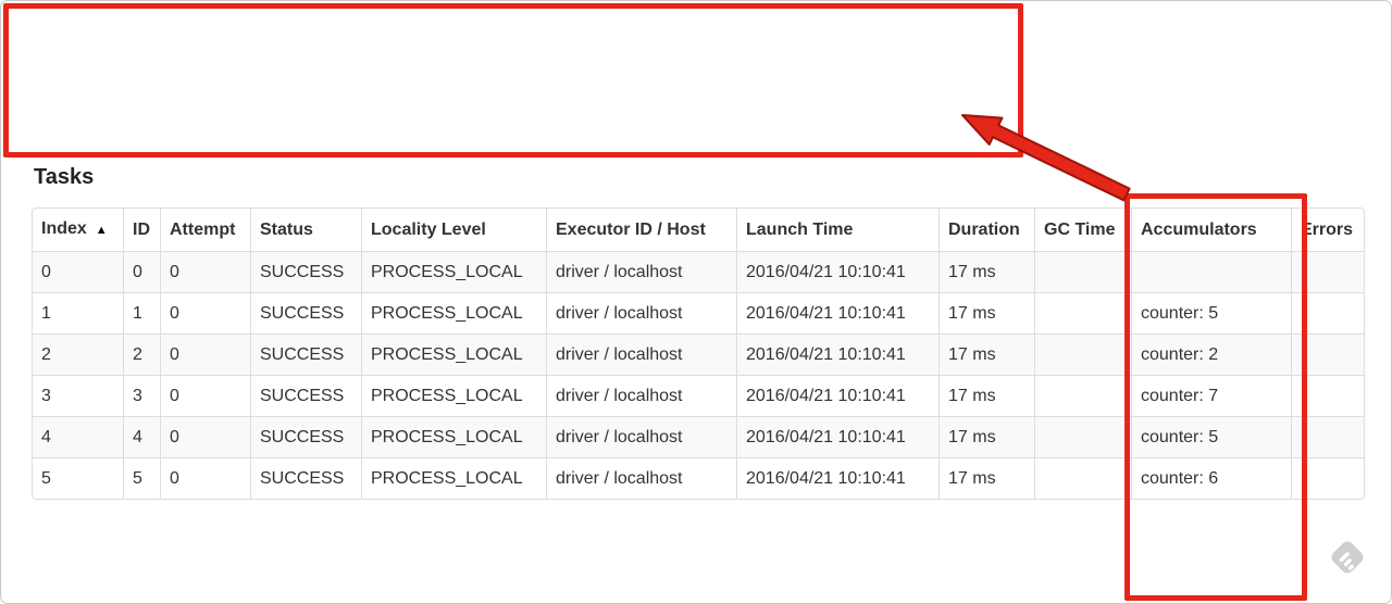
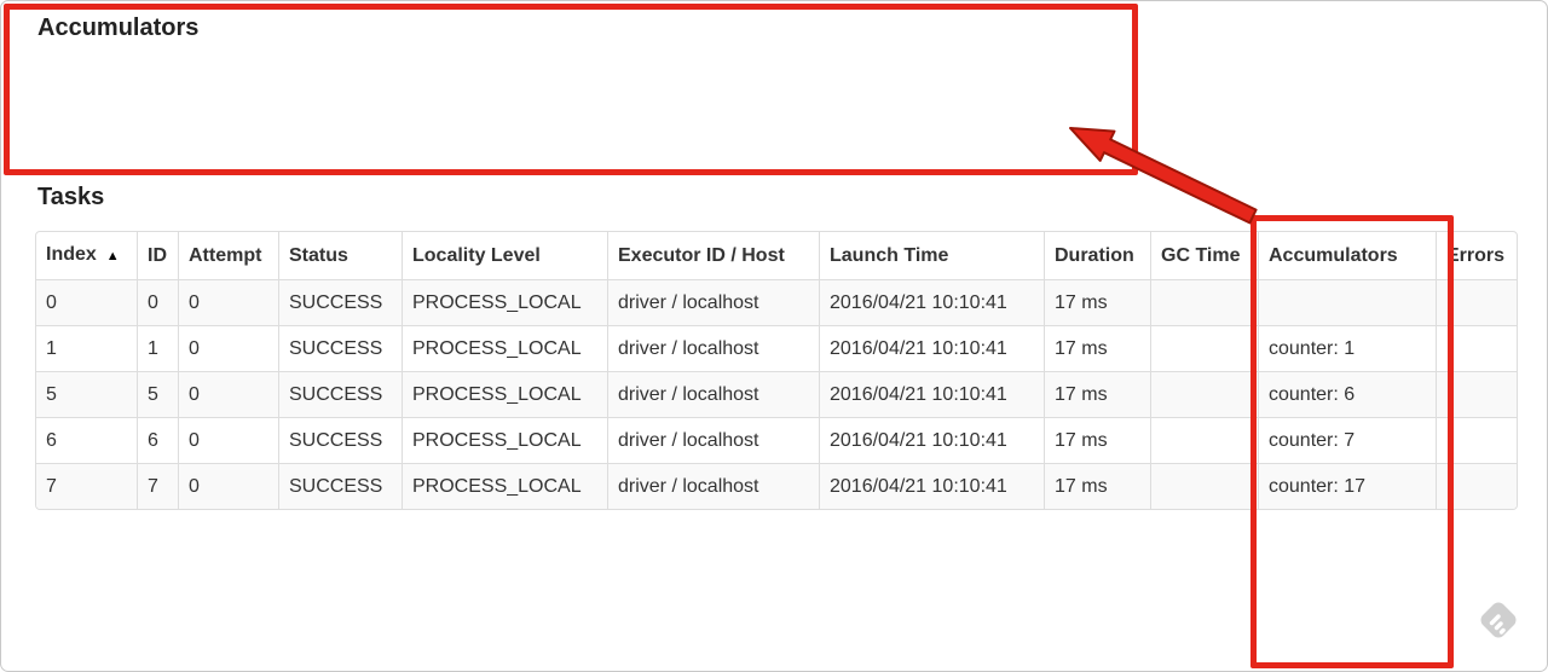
+ Accumulators
  Tasks
  Index ▲	ID	Attempt	Status	Locality Level	Executor ID / Host	Launch Time	Duration	GC Time	Accumulators	Errors
  0	0	0	SUCCESS	PROCESS_LOCAL	driver / localhost	2016/04/21 10:10:41	17 ms
- 1	1	0	SUCCESS	PROCESS_LOCAL	driver / localhost	2016/04/21 10:10:41	17 ms		counter: 5
+ 1	1	0	SUCCESS	PROCESS_LOCAL	driver / localhost	2016/04/21 10:10:41	17 ms		counter: 1
- 2	2	0	SUCCESS	PROCESS_LOCAL	driver / localhost	2016/04/21 10:10:41	17 ms		counter: 2
- 3	3	0	SUCCESS	PROCESS_LOCAL	driver / localhost	2016/04/21 10:10:41	17 ms		counter: 7
- 4	4	0	SUCCESS	PROCESS_LOCAL	driver / localhost	2016/04/21 10:10:41	17 ms		counter: 5
  5	5	0	SUCCESS	PROCESS_LOCAL	driver / localhost	2016/04/21 10:10:41	17 ms		counter: 6
+ 6	6	0	SUCCESS	PROCESS_LOCAL	driver / localhost	2016/04/21 10:10:41	17 ms		counter: 7
+ 7	7	0	SUCCESS	PROCESS_LOCAL	driver / localhost	2016/04/21 10:10:41	17 ms		counter: 17
